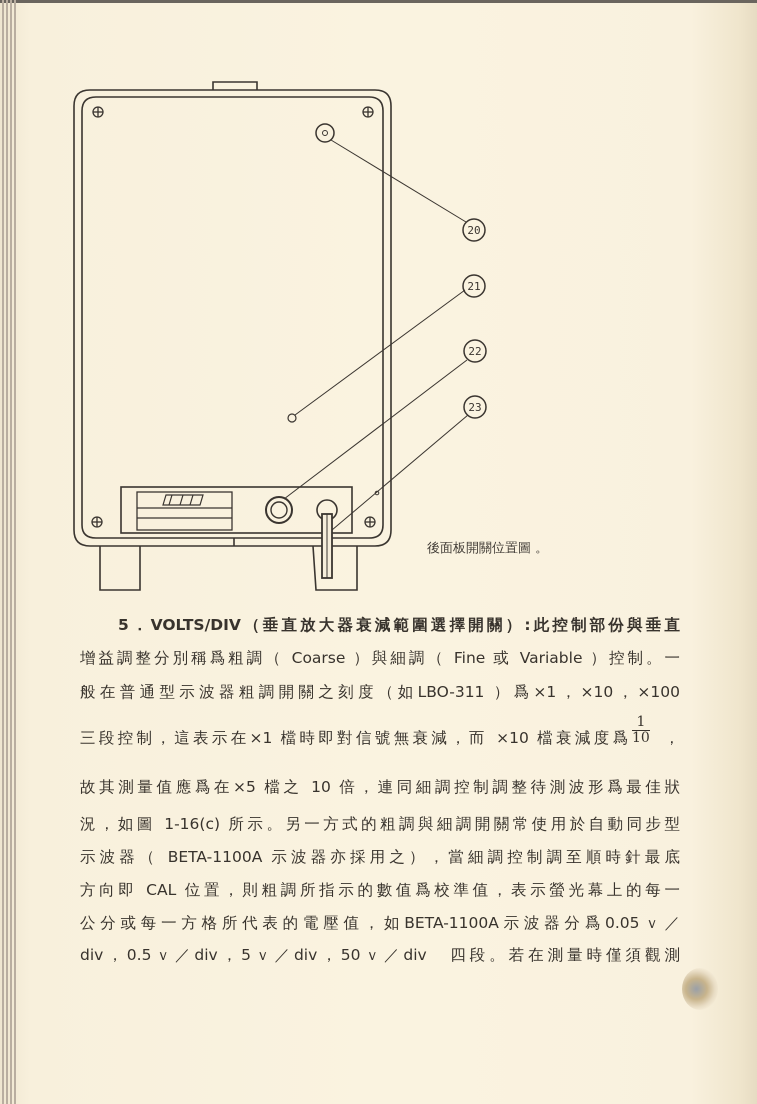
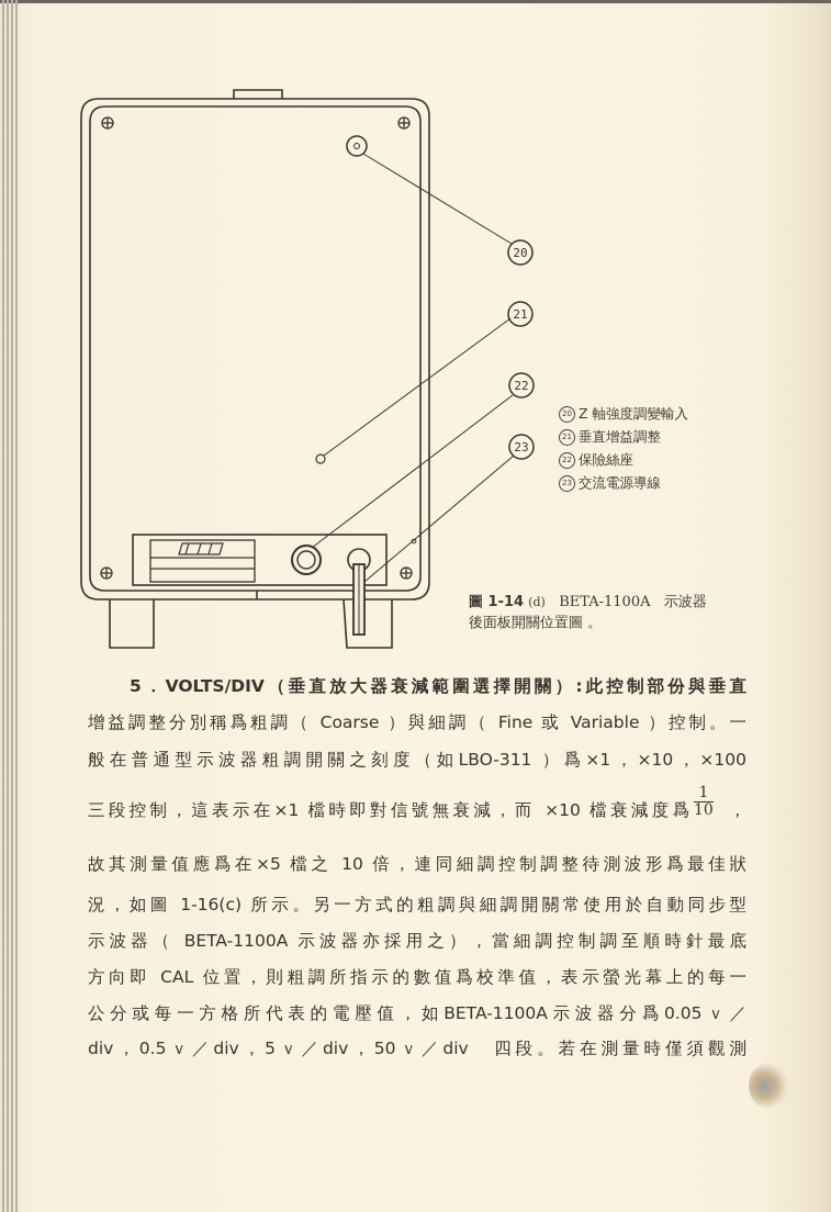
  20
  21
  22
  23
+ 20 Z 軸強度調變輸入
+ 21 垂直增益調整
+ 22 保險絲座
+ 23 交流電源導線
+ 圖 1-14 (d) BETA-1100A 示波器
  後面板開關位置圖 。
  5．VOLTS/DIV（垂直放大器衰減範圍選擇開關）:此控制部份與垂直
  增益調整分別稱爲粗調（ Coarse ）與細調（ Fine 或 Variable ）控制。一
  般在普通型示波器粗調開關之刻度（如LBO-311 ）爲×1，×10，×100
  三段控制，這表示在×1 檔時即對信號無衰減，而 ×10 檔衰減度爲
  1
  10
  ，
  故其測量值應爲在×5 檔之 10 倍，連同細調控制調整待測波形爲最佳狀
  況，如圖 1-16(c) 所示。另一方式的粗調與細調開關常使用於自動同步型
  示波器（ BETA-1100A 示波器亦採用之），當細調控制調至順時針最底
  方向即 CAL 位置，則粗調所指示的數值爲校準值，表示螢光幕上的每一
  公分或每一方格所代表的電壓值，如BETA-1100A示波器分爲0.05ｖ／
  div，0.5ｖ／div，5ｖ／div，50ｖ／div 四段。若在測量時僅須觀測
